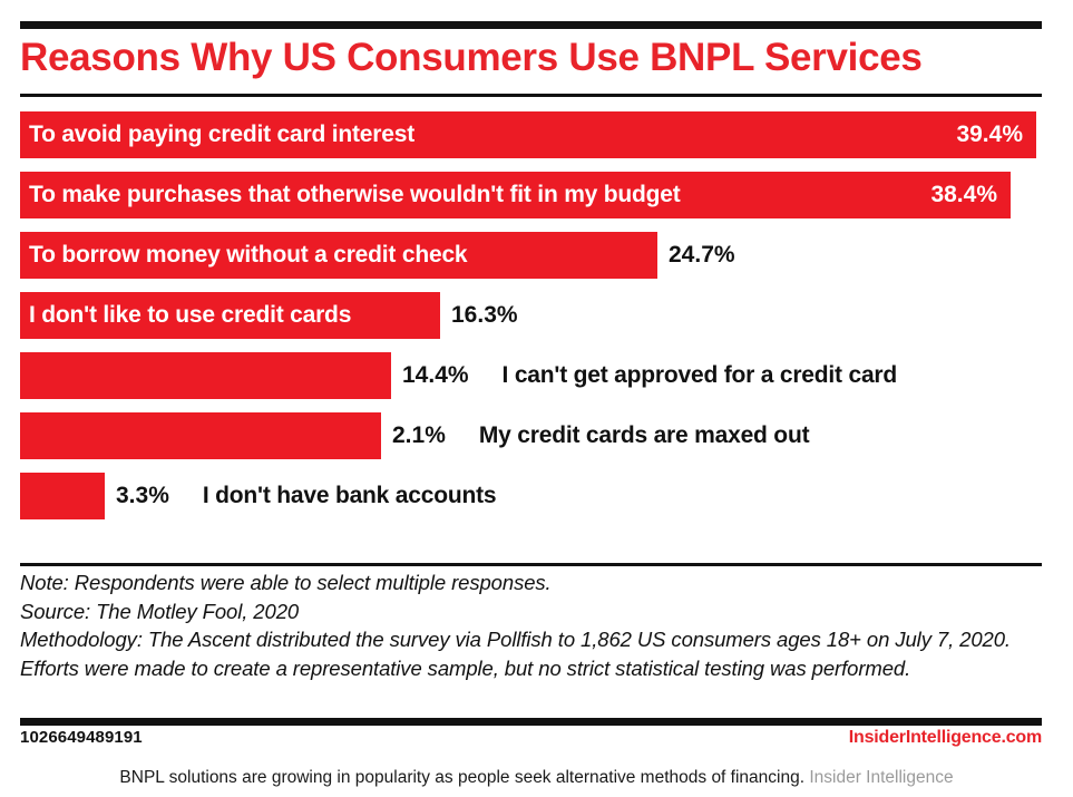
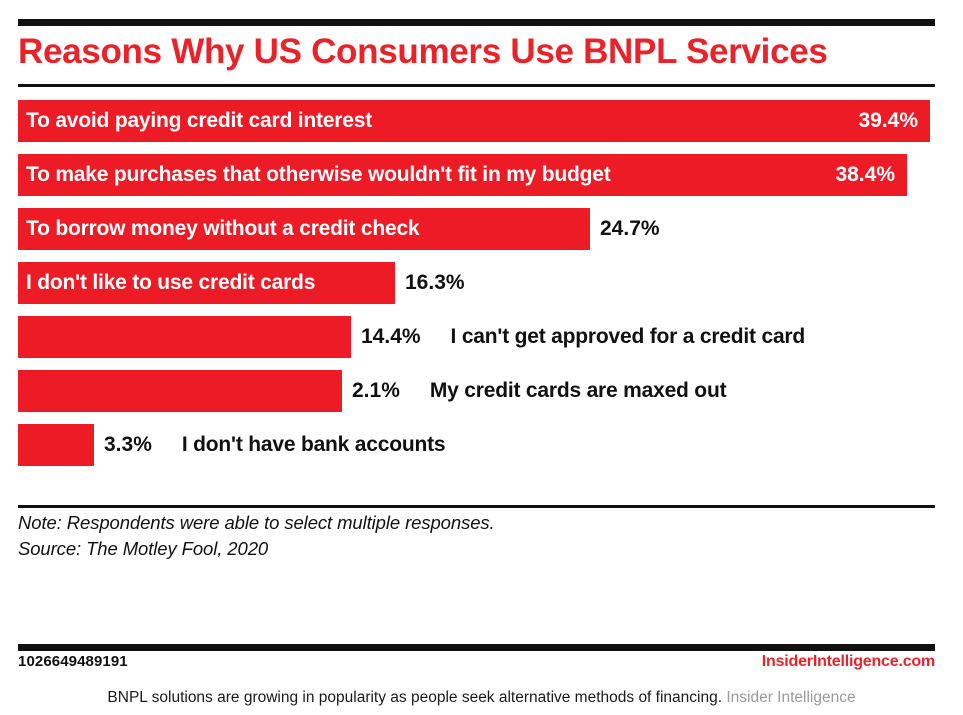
  Reasons Why US Consumers Use BNPL Services
  To avoid paying credit card interest
  39.4%
  To make purchases that otherwise wouldn't fit in my budget
  38.4%
  To borrow money without a credit check
  24.7%
  I don't like to use credit cards
  16.3%
  I can't get approved for a credit card
  14.4%
  My credit cards are maxed out
  2.1%
  I don't have bank accounts
  3.3%
  Note: Respondents were able to select multiple responses.
  Source: The Motley Fool, 2020
- Methodology: The Ascent distributed the survey via Pollfish to 1,862 US consumers ages 18+ on July 7, 2020. Efforts were made to create a representative sample, but no strict statistical testing was performed.
  1026649489191
  InsiderIntelligence.com
  BNPL solutions are growing in popularity as people seek alternative methods of financing. Insider Intelligence
